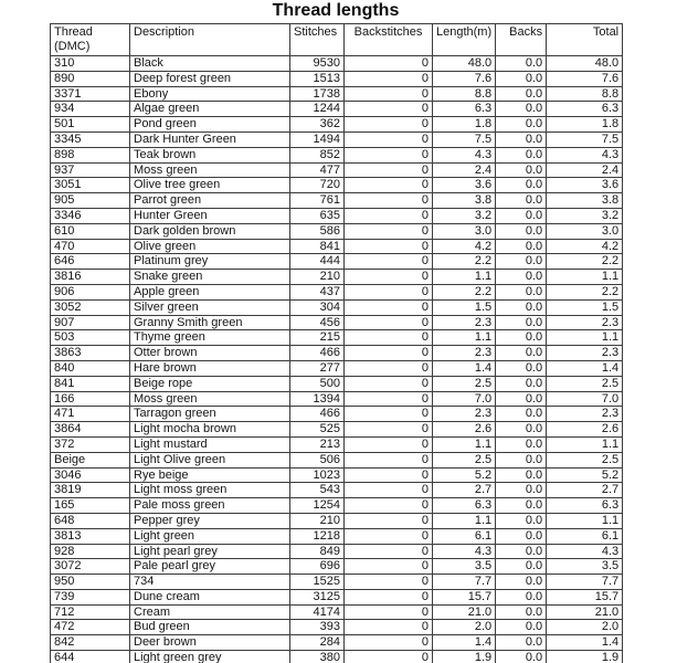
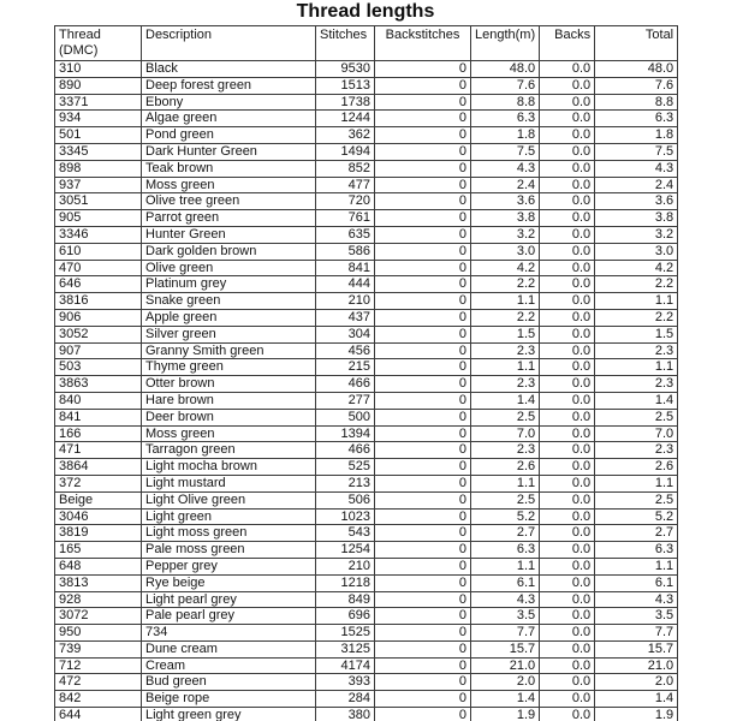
  Thread lengths
  Thread (DMC)	Description	Stitches	Backstitches	Length(m)	Backs	Total
  310	Black	9530	0	48.0	0.0	48.0
  890	Deep forest green	1513	0	7.6	0.0	7.6
  3371	Ebony	1738	0	8.8	0.0	8.8
  934	Algae green	1244	0	6.3	0.0	6.3
  501	Pond green	362	0	1.8	0.0	1.8
  3345	Dark Hunter Green	1494	0	7.5	0.0	7.5
  898	Teak brown	852	0	4.3	0.0	4.3
  937	Moss green	477	0	2.4	0.0	2.4
  3051	Olive tree green	720	0	3.6	0.0	3.6
  905	Parrot green	761	0	3.8	0.0	3.8
  3346	Hunter Green	635	0	3.2	0.0	3.2
  610	Dark golden brown	586	0	3.0	0.0	3.0
  470	Olive green	841	0	4.2	0.0	4.2
  646	Platinum grey	444	0	2.2	0.0	2.2
  3816	Snake green	210	0	1.1	0.0	1.1
  906	Apple green	437	0	2.2	0.0	2.2
  3052	Silver green	304	0	1.5	0.0	1.5
  907	Granny Smith green	456	0	2.3	0.0	2.3
  503	Thyme green	215	0	1.1	0.0	1.1
  3863	Otter brown	466	0	2.3	0.0	2.3
  840	Hare brown	277	0	1.4	0.0	1.4
- 841	Beige rope	500	0	2.5	0.0	2.5
+ 841	Deer brown	500	0	2.5	0.0	2.5
  166	Moss green	1394	0	7.0	0.0	7.0
  471	Tarragon green	466	0	2.3	0.0	2.3
  3864	Light mocha brown	525	0	2.6	0.0	2.6
  372	Light mustard	213	0	1.1	0.0	1.1
  Beige	Light Olive green	506	0	2.5	0.0	2.5
- 3046	Rye beige	1023	0	5.2	0.0	5.2
+ 3046	Light green	1023	0	5.2	0.0	5.2
  3819	Light moss green	543	0	2.7	0.0	2.7
  165	Pale moss green	1254	0	6.3	0.0	6.3
  648	Pepper grey	210	0	1.1	0.0	1.1
- 3813	Light green	1218	0	6.1	0.0	6.1
+ 3813	Rye beige	1218	0	6.1	0.0	6.1
  928	Light pearl grey	849	0	4.3	0.0	4.3
  3072	Pale pearl grey	696	0	3.5	0.0	3.5
  950	734	1525	0	7.7	0.0	7.7
  739	Dune cream	3125	0	15.7	0.0	15.7
  712	Cream	4174	0	21.0	0.0	21.0
  472	Bud green	393	0	2.0	0.0	2.0
- 842	Deer brown	284	0	1.4	0.0	1.4
+ 842	Beige rope	284	0	1.4	0.0	1.4
  644	Light green grey	380	0	1.9	0.0	1.9
